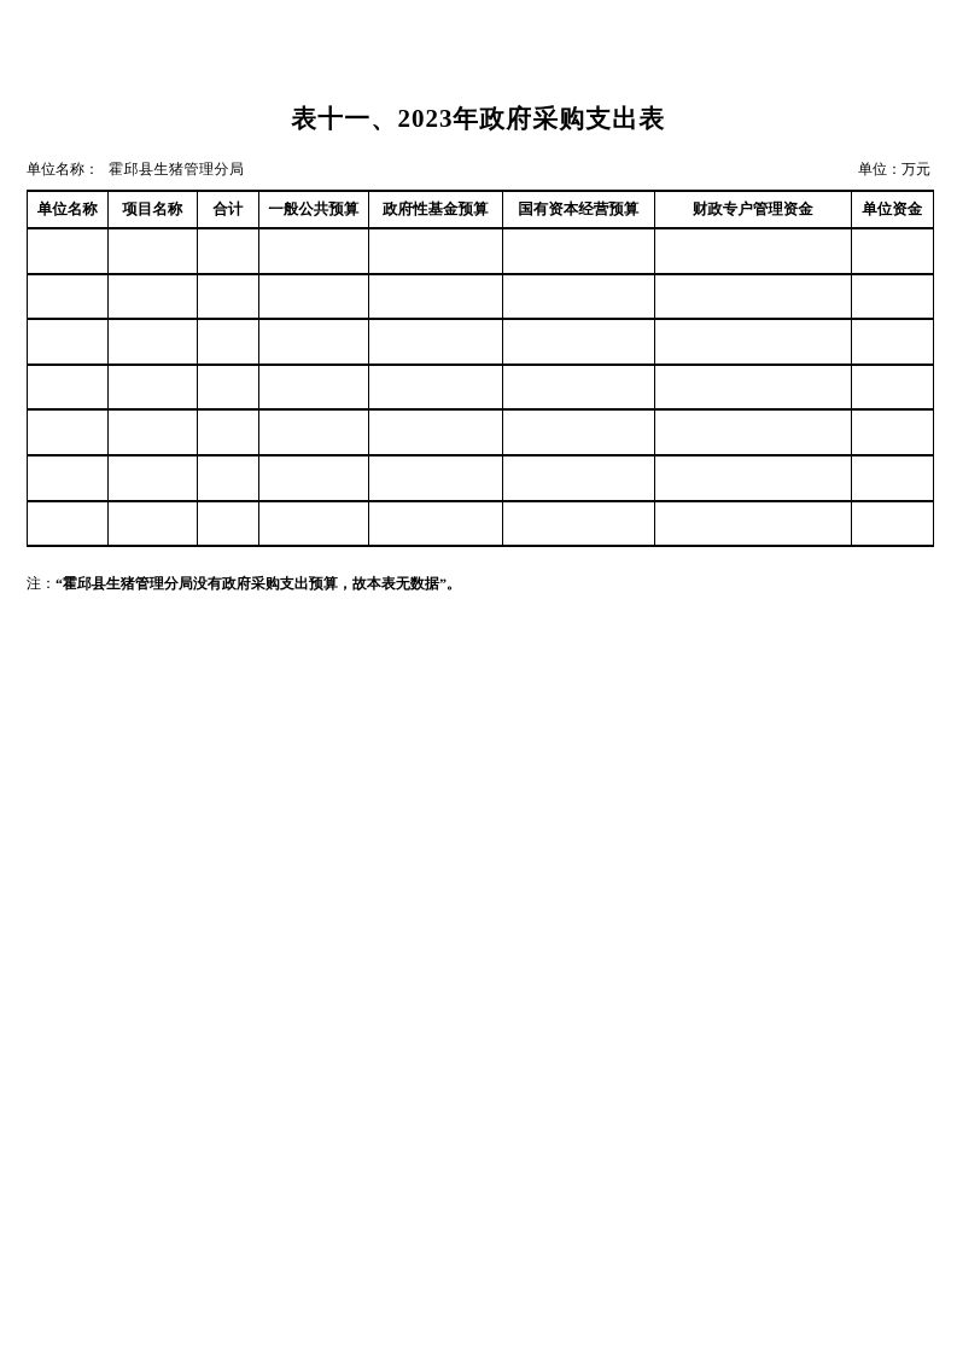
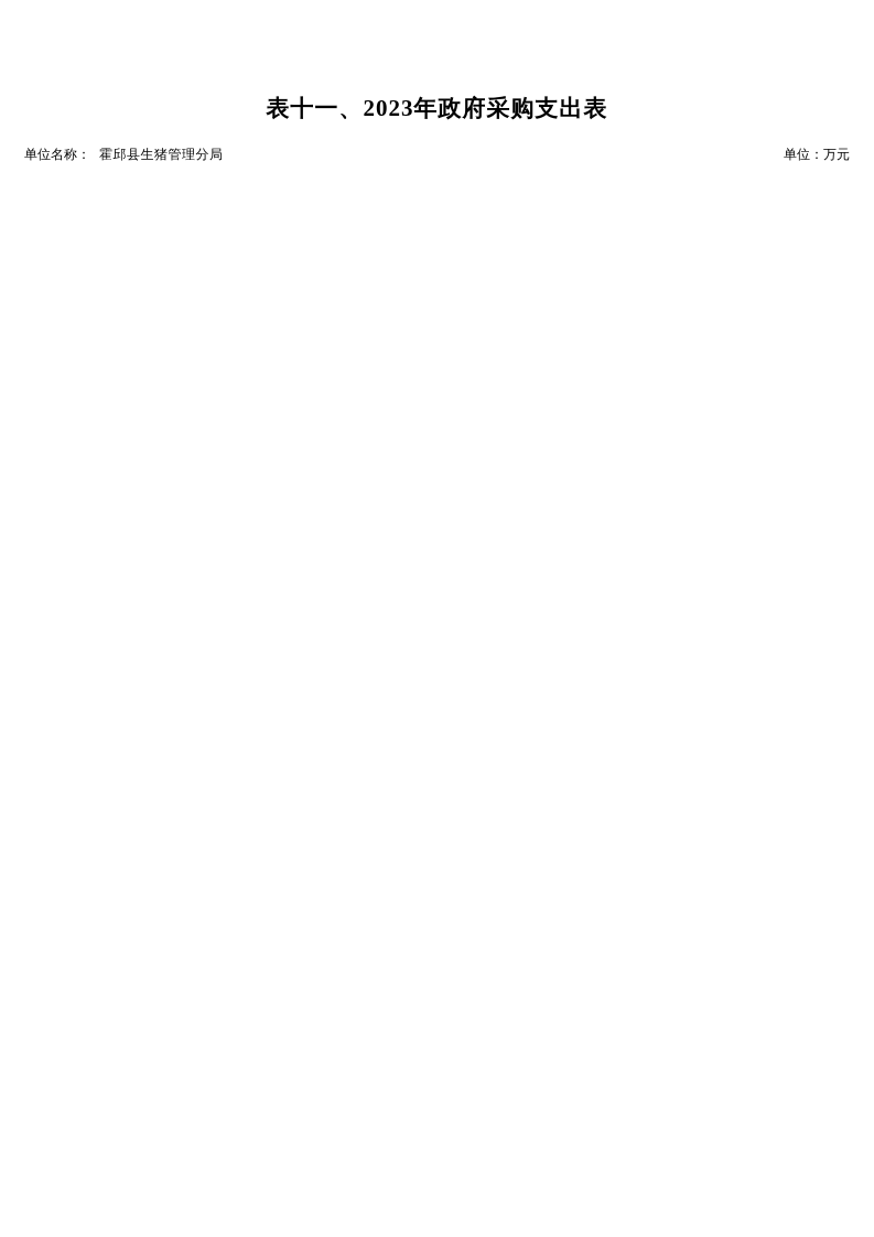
  表十一、2023年政府采购支出表
  单位名称：
  霍邱县生猪管理分局
  单位：万元
- 单位名称	项目名称	合计	一般公共预算	政府性基金预算	国有资本经营预算	财政专户管理资金	单位资金
- 注：“霍邱县生猪管理分局没有政府采购支出预算，故本表无数据”。
